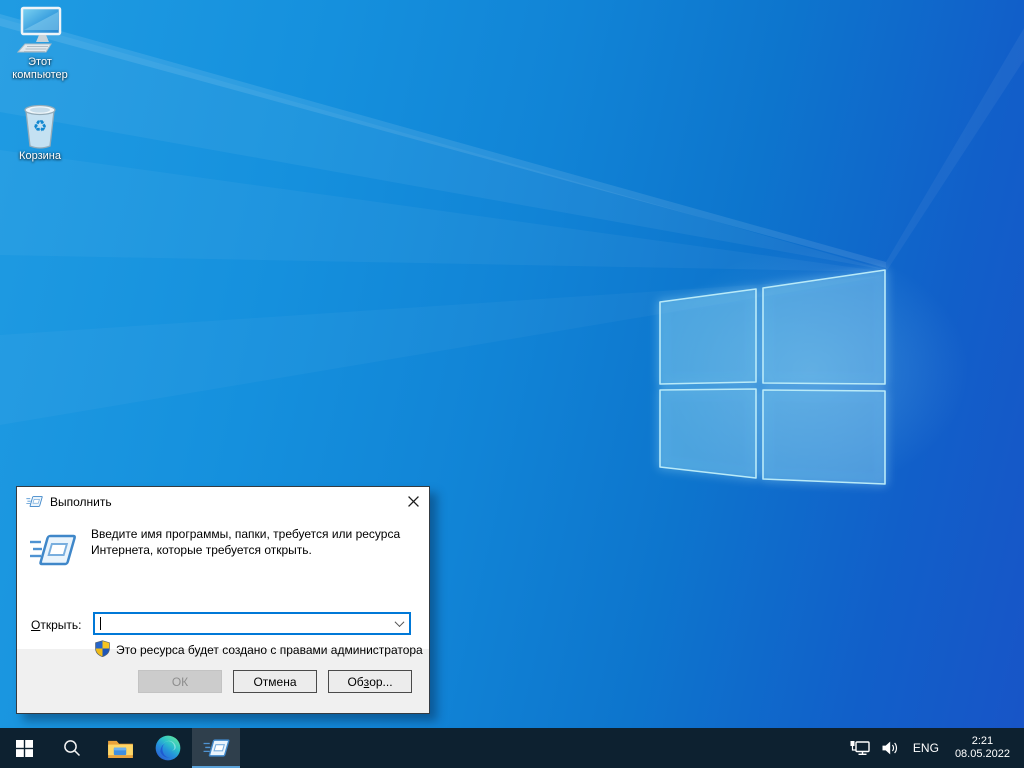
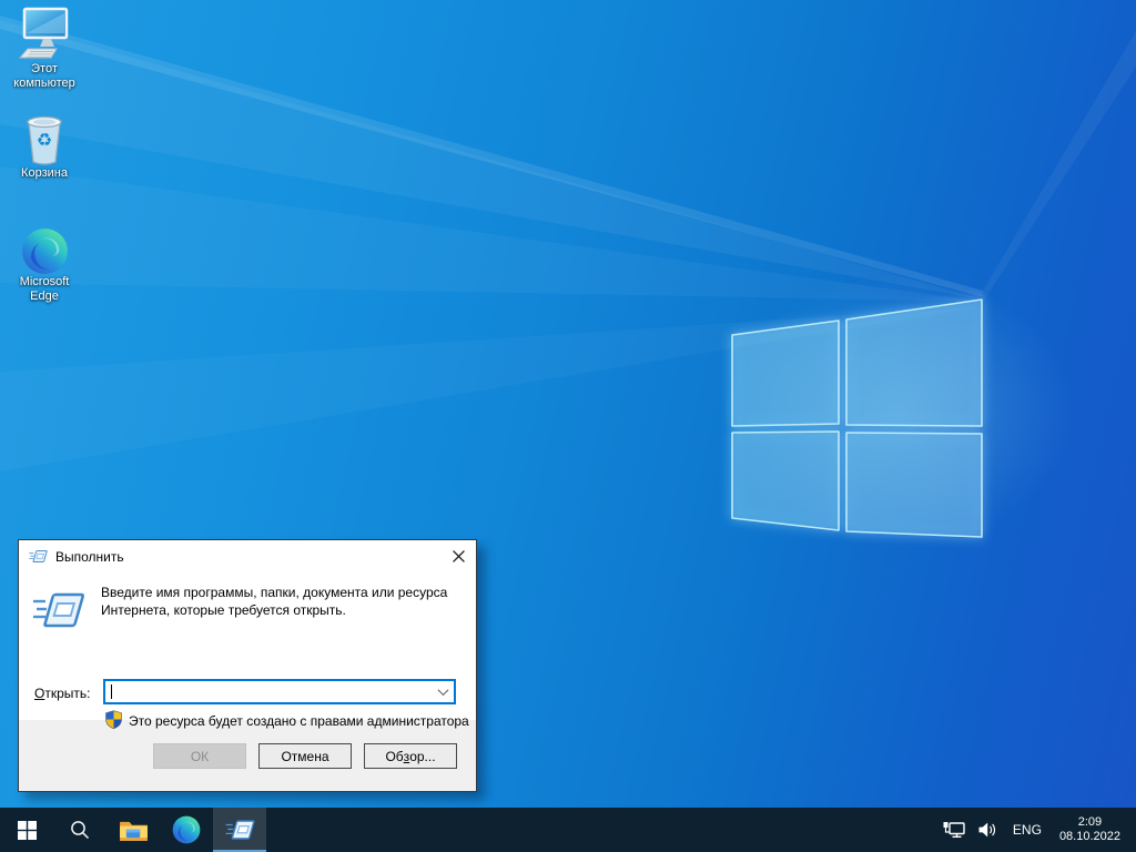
  Этот
  компьютер
  ♻
  Корзина
+ Microsoft
+ Edge
  Выполнить
- Введите имя программы, папки, требуется или ресурса Интернета, которые требуется открыть.
+ Введите имя программы, папки, документа или ресурса Интернета, которые требуется открыть.
  Открыть:
  Это ресурса будет создано с правами администратора
  ОК
  Отмена
  Об
  з
  ор...
  ENG
- 2:21
+ 2:09
- 08.05.2022
+ 08.10.2022
